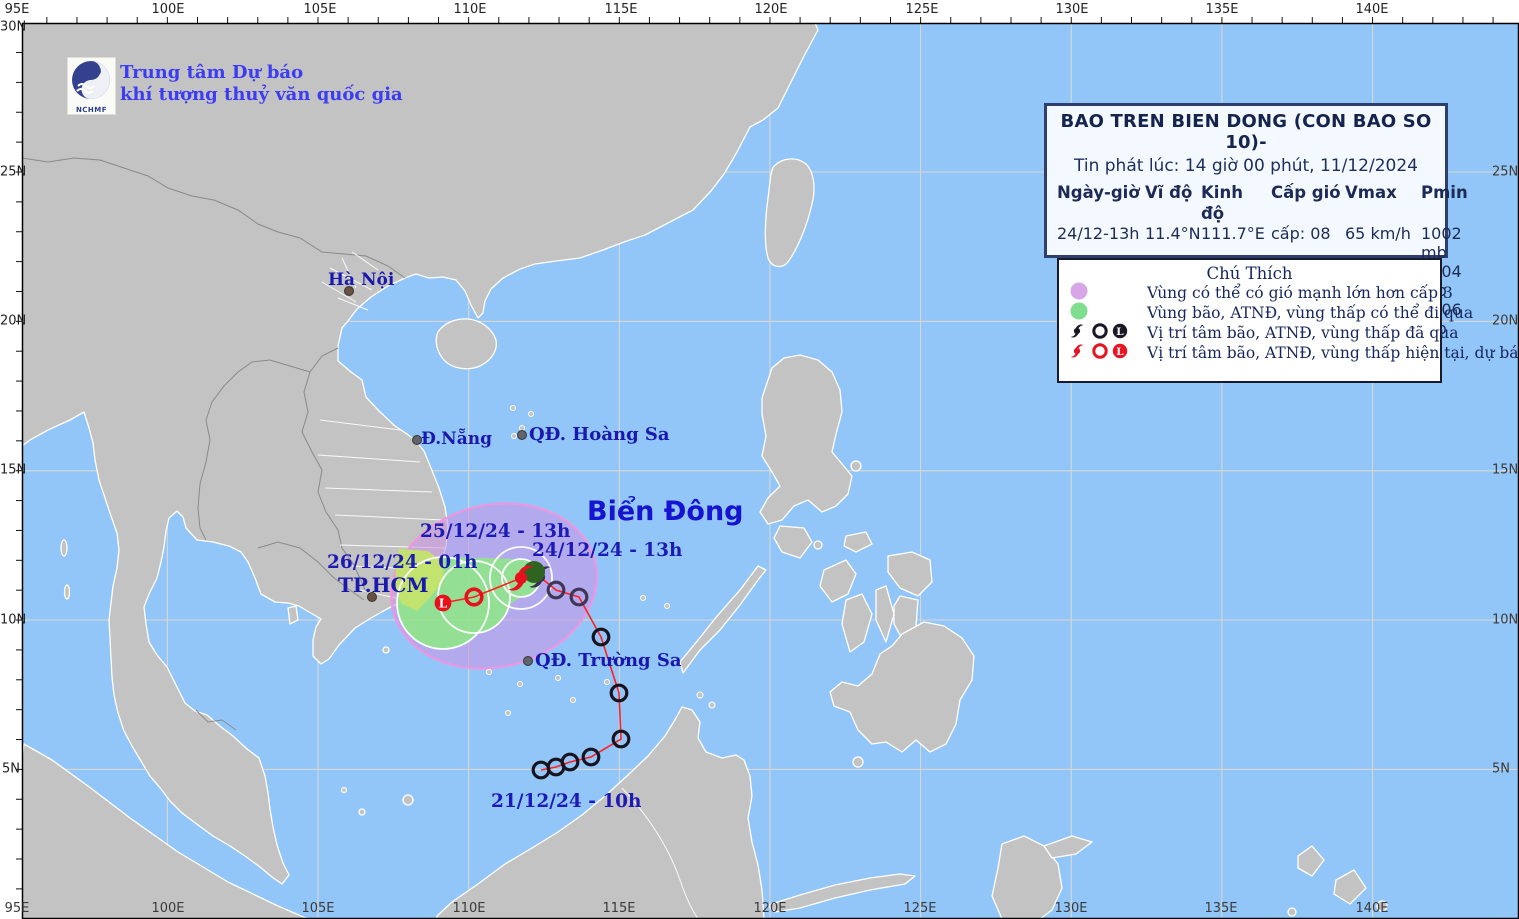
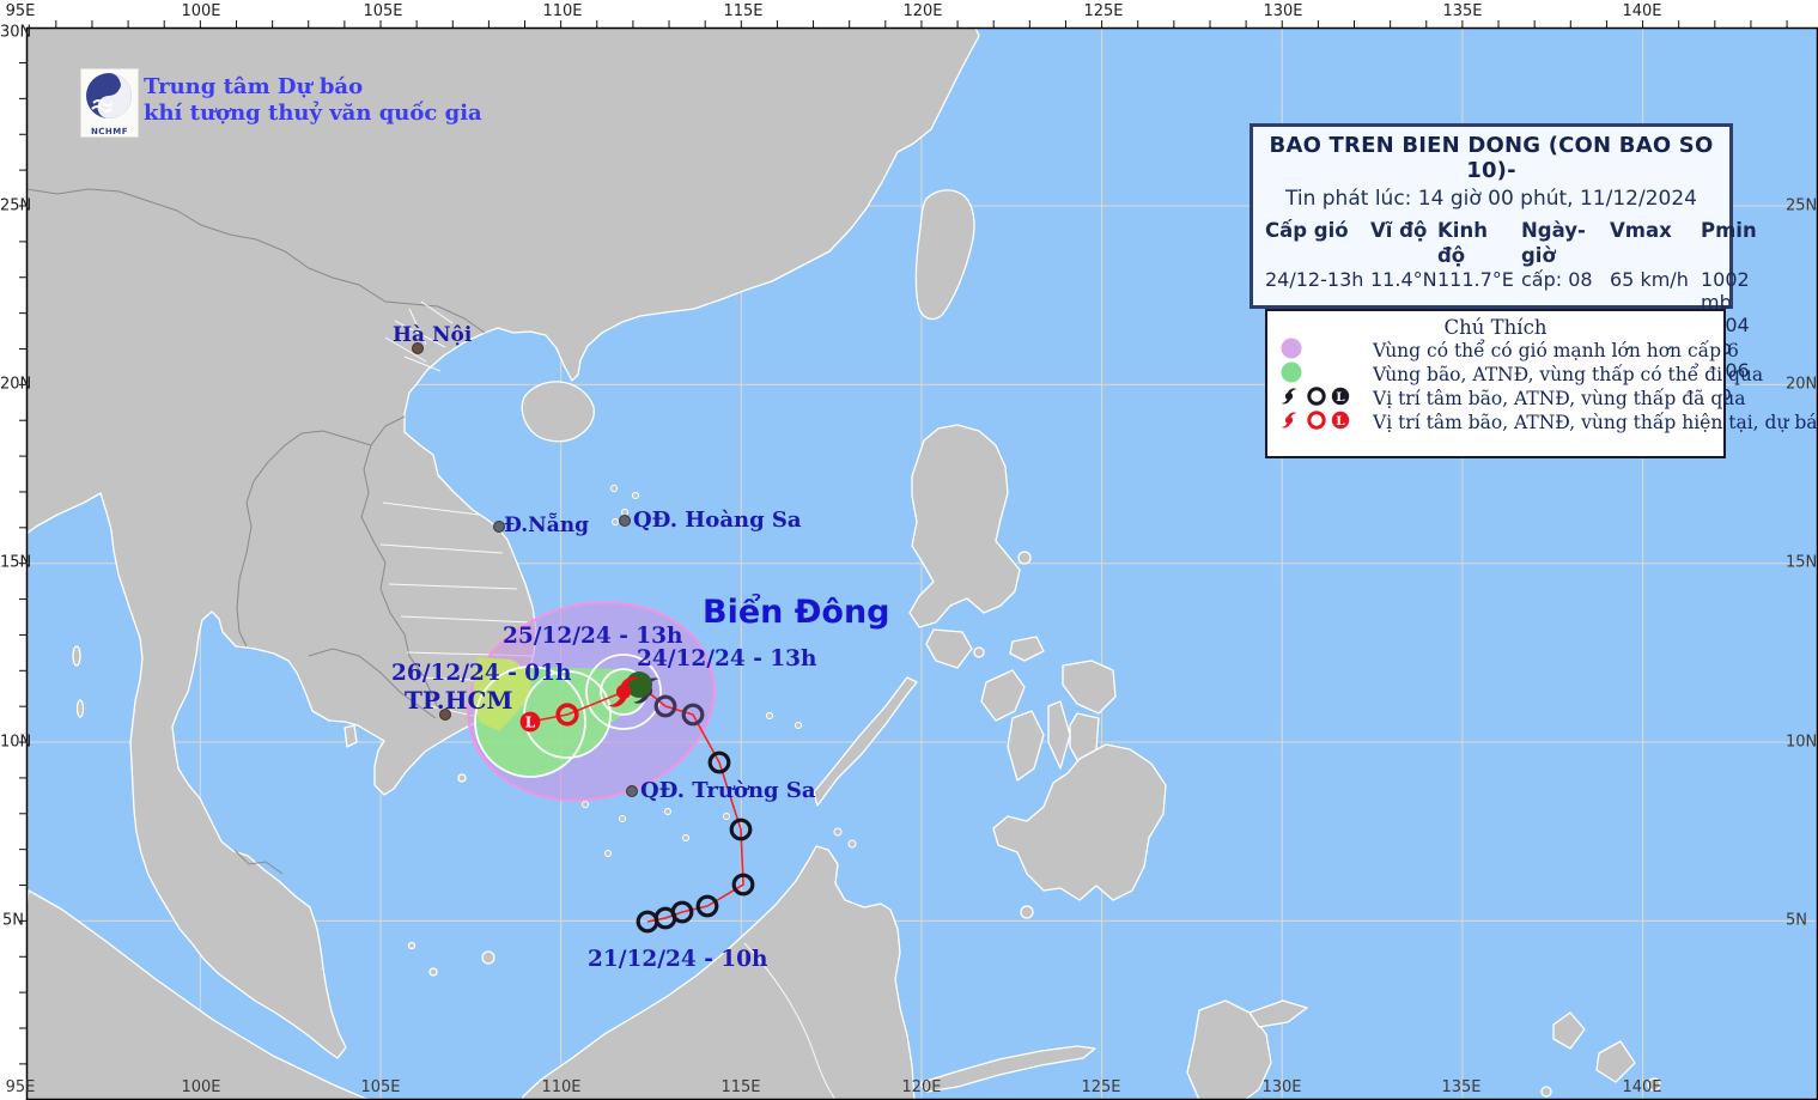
  L
  NCHMF
  Trung tâm Dự báo
  khí tượng thuỷ văn quốc gia
  BAO TREN BIEN DONG (CON BAO SO 10)-
  Tin phát lúc: 14 giờ 00 phút, 11/12/2024
- Ngày-giờ
+ Cấp gió
  Vĩ độ
  Kinh độ
- Cấp gió
+ Ngày-giờ
  Vmax
  Pmin
  24/12-13h
  11.4°N
  111.7°E
  cấp: 08
  65 km/h
  1002 mb
  Chú Thích
- Vùng có thể có gió mạnh lớn hơn cấp 3
+ Vùng có thể có gió mạnh lớn hơn cấp 6
  Vùng bão, ATNĐ, vùng thấp có thể đi qua
  L
  Vị trí tâm bão, ATNĐ, vùng thấp đã qua
  L
  Vị trí tâm bão, ATNĐ, vùng thấp hiện tại, dự bá
  95E
  100E
  105E
  110E
  115E
  120E
  125E
  130E
  135E
  140E
  95E
  100E
  105E
  110E
  115E
  120E
  125E
  130E
  135E
  140E
  30N
  25N
  20N
  15N
  10N
  5N
  25N
  20N
  15N
  10N
  5N
  Hà Nội
  Đ.Nẵng
  QĐ. Hoàng Sa
  TP.HCM
  QĐ. Trường Sa
  25/12/24 - 13h
  24/12/24 - 13h
  26/12/24 - 01h
  21/12/24 - 10h
  Biển Đông
